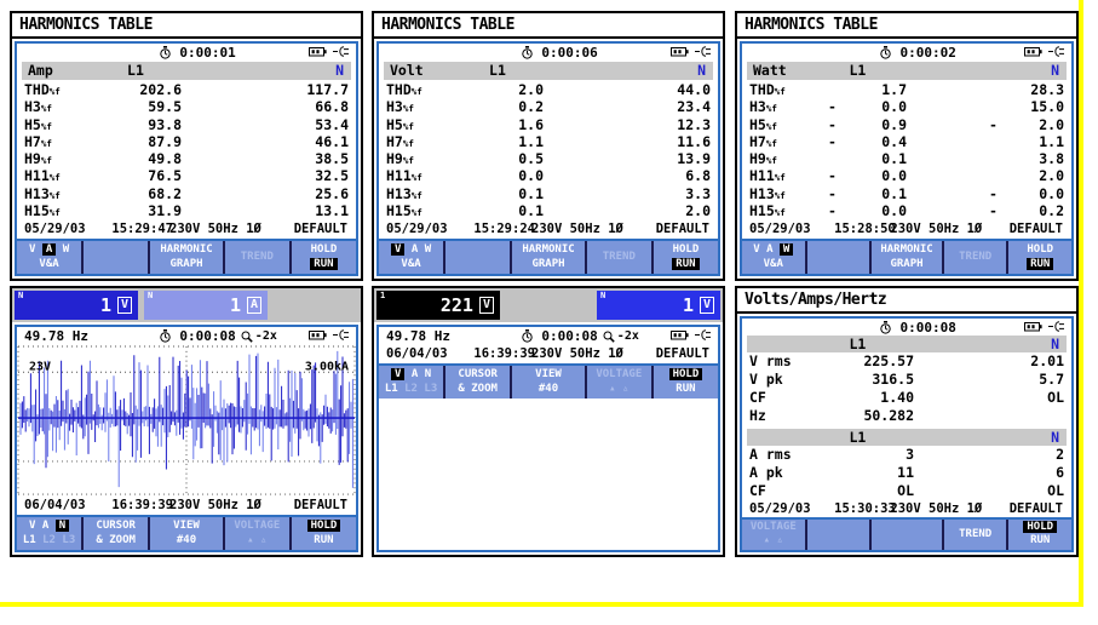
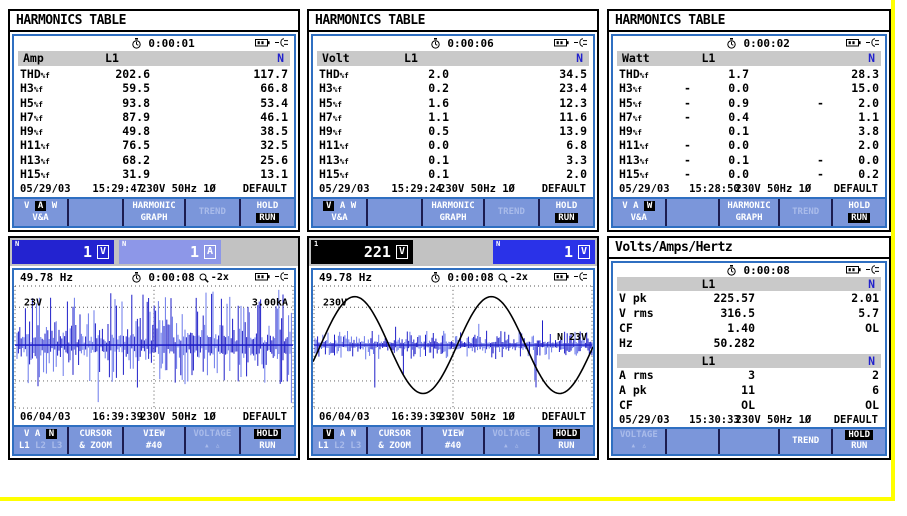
  HARMONICS TABLE
  0:00:01
  Amp
  L1
  N
  THD%f
  202.6
  117.7
  H3%f
  59.5
  66.8
  H5%f
  93.8
  53.4
  H7%f
  87.9
  46.1
  H9%f
  49.8
  38.5
  H11%f
  76.5
  32.5
  H13%f
  68.2
  25.6
  H15%f
  31.9
  13.1
  05/29/03
  15:29:47
  230V 50Hz 1Ø
  DEFAULT
  V A W
  V&A
  HARMONIC
  GRAPH
  TREND
  HOLD
  RUN
  HARMONICS TABLE
  0:00:06
  Volt
  L1
  N
  THD%f
  2.0
- 44.0
+ 34.5
  H3%f
  0.2
  23.4
  H5%f
  1.6
  12.3
  H7%f
  1.1
  11.6
  H9%f
  0.5
  13.9
  H11%f
  0.0
  6.8
  H13%f
  0.1
  3.3
  H15%f
  0.1
  2.0
  05/29/03
  15:29:24
  230V 50Hz 1Ø
  DEFAULT
  V A W
  V&A
  HARMONIC
  GRAPH
  TREND
  HOLD
  RUN
  HARMONICS TABLE
  0:00:02
  Watt
  L1
  N
  THD%f
  1.7
  28.3
  H3%f
  -
  0.0
  15.0
  H5%f
  -
  0.9
  -
  2.0
  H7%f
  -
  0.4
  1.1
  H9%f
  0.1
  3.8
  H11%f
  -
  0.0
  2.0
  H13%f
  -
  0.1
  -
  0.0
  H15%f
  -
  0.0
  -
  0.2
  05/29/03
  15:28:50
  230V 50Hz 1Ø
  DEFAULT
  V A W
  V&A
  HARMONIC
  GRAPH
  TREND
  HOLD
  RUN
  N
  1
  V
  N
  1
  A
  49.78 Hz
  0:00:08
  -2x
  23V
  3.00kA
  06/04/03
  16:39:39
  230V 50Hz 1Ø
  DEFAULT
  V A N
  L1 L2 L3
  CURSOR
  & ZOOM
  VIEW
  #40
  VOLTAGE
  ▴ ▵
  HOLD
  RUN
  1
  221
  V
  N
  1
  V
  49.78 Hz
  0:00:08
  -2x
+ 230V
+ N 23V
  06/04/03
  16:39:39
  230V 50Hz 1Ø
  DEFAULT
  V A N
  L1 L2 L3
  CURSOR
  & ZOOM
  VIEW
  #40
  VOLTAGE
  ▴ ▵
  HOLD
  RUN
  Volts/Amps/Hertz
  0:00:08
  L1
  N
- V rms
+ V pk
  225.57
  2.01
- V pk
+ V rms
  316.5
  5.7
  CF
  1.40
  OL
  Hz
  50.282
  L1
  N
  A rms
  3
  2
  A pk
  11
  6
  CF
  OL
  OL
  05/29/03
  15:30:33
  230V 50Hz 1Ø
  DEFAULT
  VOLTAGE
  ▴ ▵
  TREND
  HOLD
  RUN
